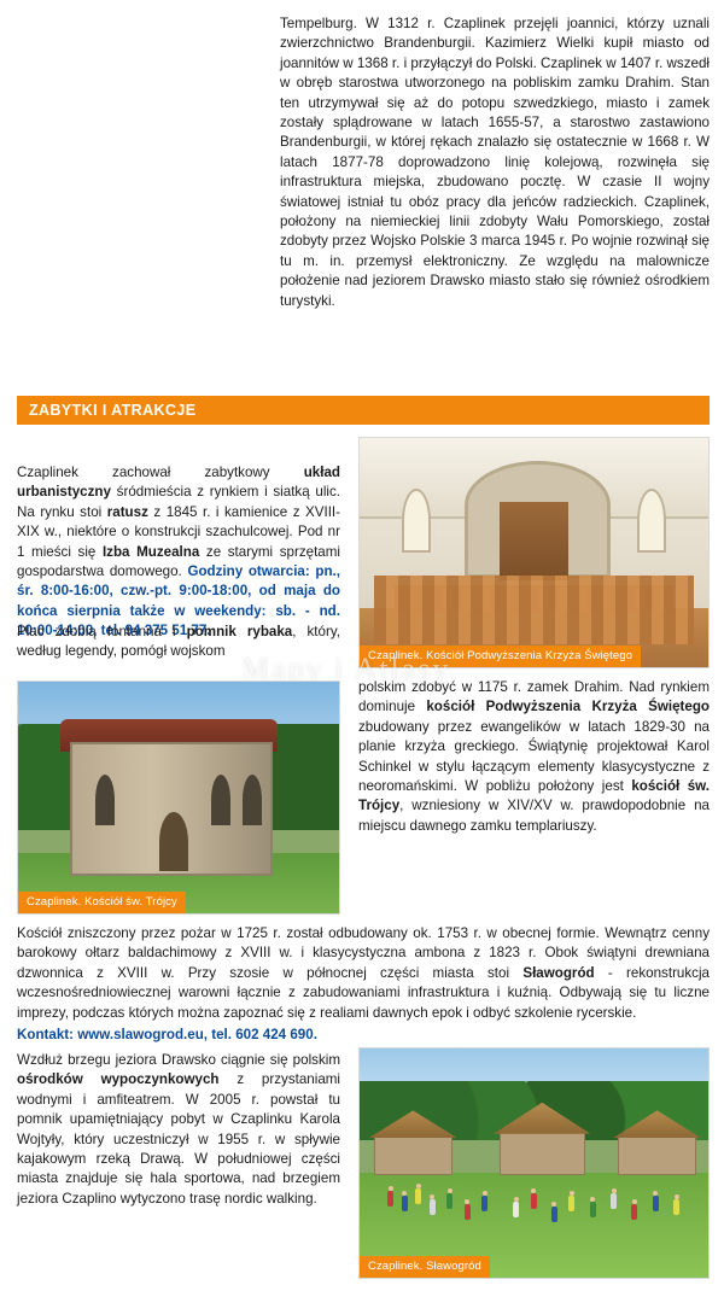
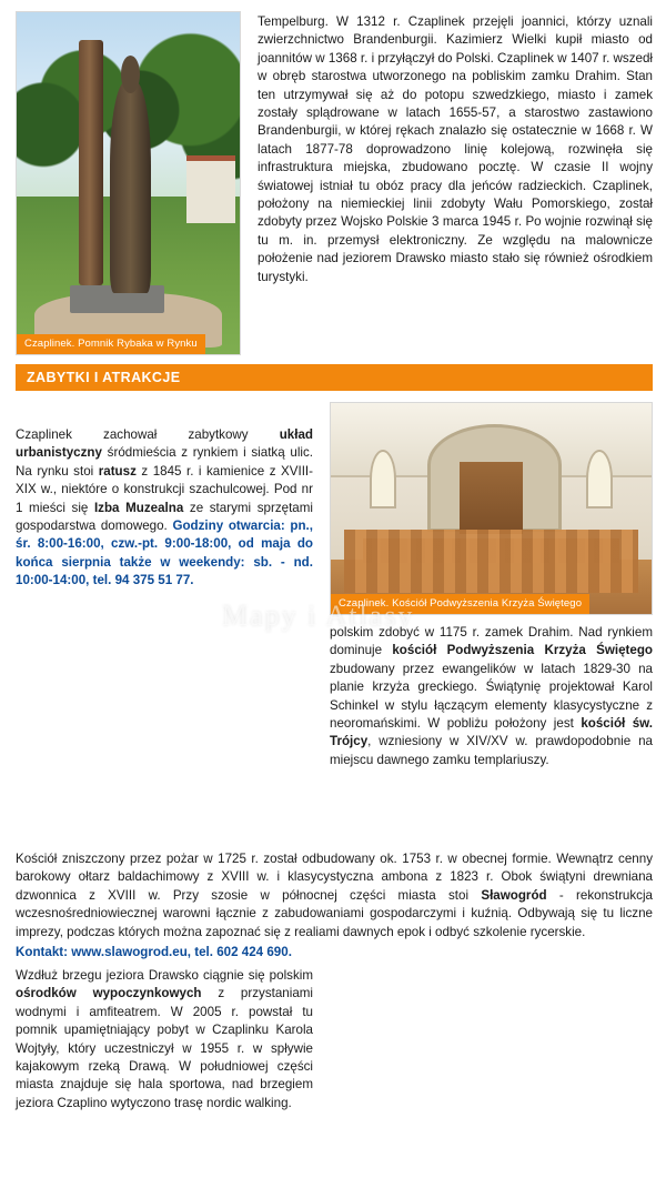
+ Czaplinek. Pomnik Rybaka w Rynku
  Tempelburg. W 1312 r. Czaplinek przejęli joannici, którzy uznali zwierzchnictwo Brandenburgii. Kazimierz Wielki kupił miasto od joannitów w 1368 r. i przyłączył do Polski. Czaplinek w 1407 r. wszedł w obręb starostwa utworzonego na pobliskim zamku Drahim. Stan ten utrzymywał się aż do potopu szwedzkiego, miasto i zamek zostały splądrowane w latach 1655-57, a starostwo zastawiono Brandenburgii, w której rękach znalazło się ostatecznie w 1668 r. W latach 1877-78 doprowadzono linię kolejową, rozwinęła się infrastruktura miejska, zbudowano pocztę. W czasie II wojny światowej istniał tu obóz pracy dla jeńców radzieckich. Czaplinek, położony na niemieckiej linii zdobyty Wału Pomorskiego, został zdobyty przez Wojsko Polskie 3 marca 1945 r. Po wojnie rozwinął się tu m. in. przemysł elektroniczny. Ze względu na malownicze położenie nad jeziorem Drawsko miasto stało się również ośrodkiem turystyki.
  ZABYTKI I ATRAKCJE
  Czaplinek zachował zabytkowy układ urbanistyczny śródmieścia z rynkiem i siatką ulic. Na rynku stoi ratusz z 1845 r. i kamienice z XVIII-XIX w., niektóre o konstrukcji szachulcowej. Pod nr 1 mieści się Izba Muzealna ze starymi sprzętami gospodarstwa domowego. Godziny otwarcia: pn., śr. 8:00-16:00, czw.-pt. 9:00-18:00, od maja do końca sierpnia także w weekendy: sb. - nd. 10:00-14:00, tel. 94 375 51 77.
- Plac zdobią fontanna i pomnik rybaka, który, według legendy, pomógł wojskom
  Czaplinek. Kościół Podwyższenia Krzyża Świętego
  Mapy i Atlasy
- Czaplinek. Kościół św. Trójcy
  polskim zdobyć w 1175 r. zamek Drahim. Nad rynkiem dominuje kościół Podwyższenia Krzyża Świętego zbudowany przez ewangelików w latach 1829-30 na planie krzyża greckiego. Świątynię projektował Karol Schinkel w stylu łączącym elementy klasycystyczne z neoromańskimi. W pobliżu położony jest kościół św. Trójcy, wzniesiony w XIV/XV w. prawdopodobnie na miejscu dawnego zamku templariuszy.
- Kościół zniszczony przez pożar w 1725 r. został odbudowany ok. 1753 r. w obecnej formie. Wewnątrz cenny barokowy ołtarz baldachimowy z XVIII w. i klasycystyczna ambona z 1823 r. Obok świątyni drewniana dzwonnica z XVIII w. Przy szosie w północnej części miasta stoi Sławogród - rekonstrukcja wczesnośredniowiecznej warowni łącznie z zabudowaniami infrastruktura i kuźnią. Odbywają się tu liczne imprezy, podczas których można zapoznać się z realiami dawnych epok i odbyć szkolenie rycerskie.
+ Kościół zniszczony przez pożar w 1725 r. został odbudowany ok. 1753 r. w obecnej formie. Wewnątrz cenny barokowy ołtarz baldachimowy z XVIII w. i klasycystyczna ambona z 1823 r. Obok świątyni drewniana dzwonnica z XVIII w. Przy szosie w północnej części miasta stoi Sławogród - rekonstrukcja wczesnośredniowiecznej warowni łącznie z zabudowaniami gospodarczymi i kuźnią. Odbywają się tu liczne imprezy, podczas których można zapoznać się z realiami dawnych epok i odbyć szkolenie rycerskie.
  Kontakt: www.slawogrod.eu, tel. 602 424 690.
  Wzdłuż brzegu jeziora Drawsko ciągnie się polskim ośrodków wypoczynkowych z przystaniami wodnymi i amfiteatrem. W 2005 r. powstał tu pomnik upamiętniający pobyt w Czaplinku Karola Wojtyły, który uczestniczył w 1955 r. w spływie kajakowym rzeką Drawą. W południowej części miasta znajduje się hala sportowa, nad brzegiem jeziora Czaplino wytyczono trasę nordic walking.
- Czaplinek. Sławogród
